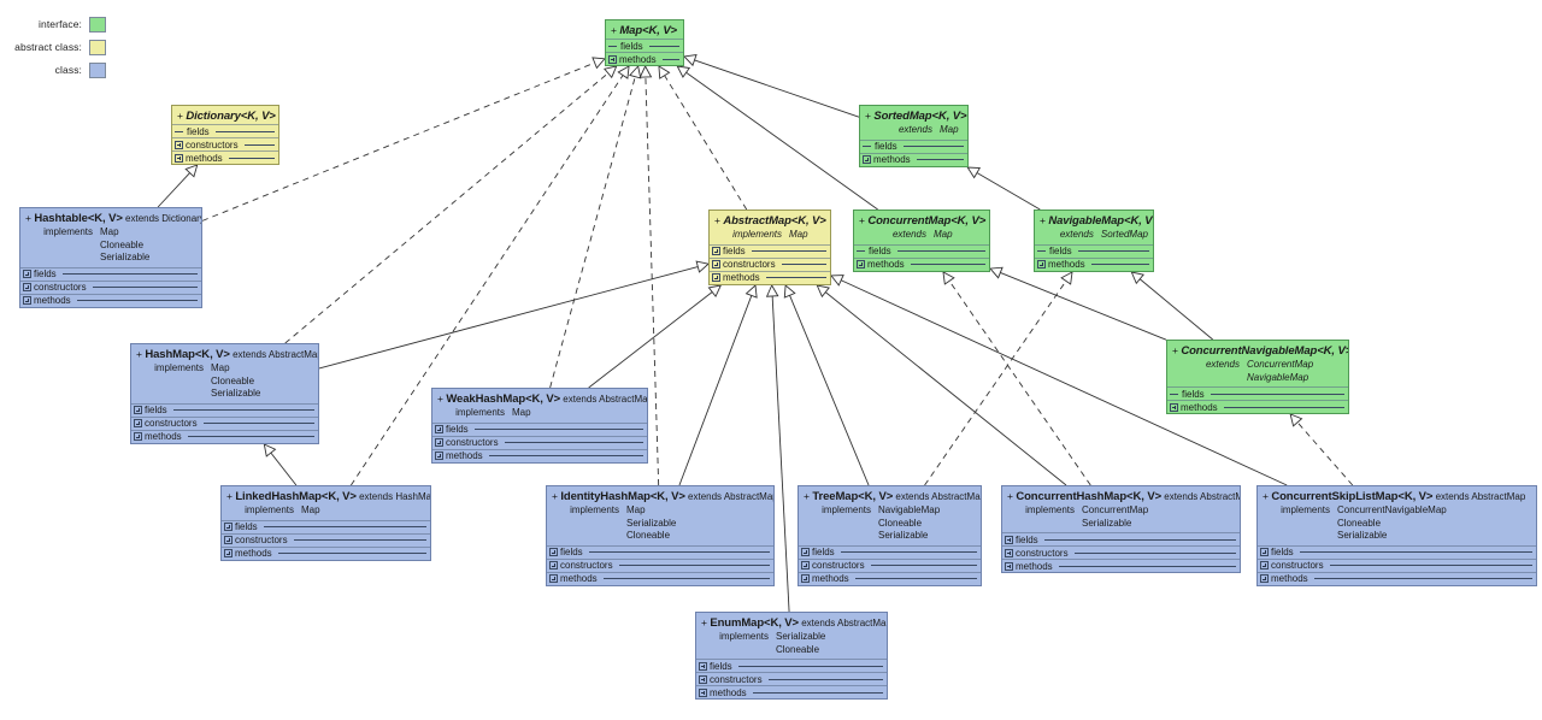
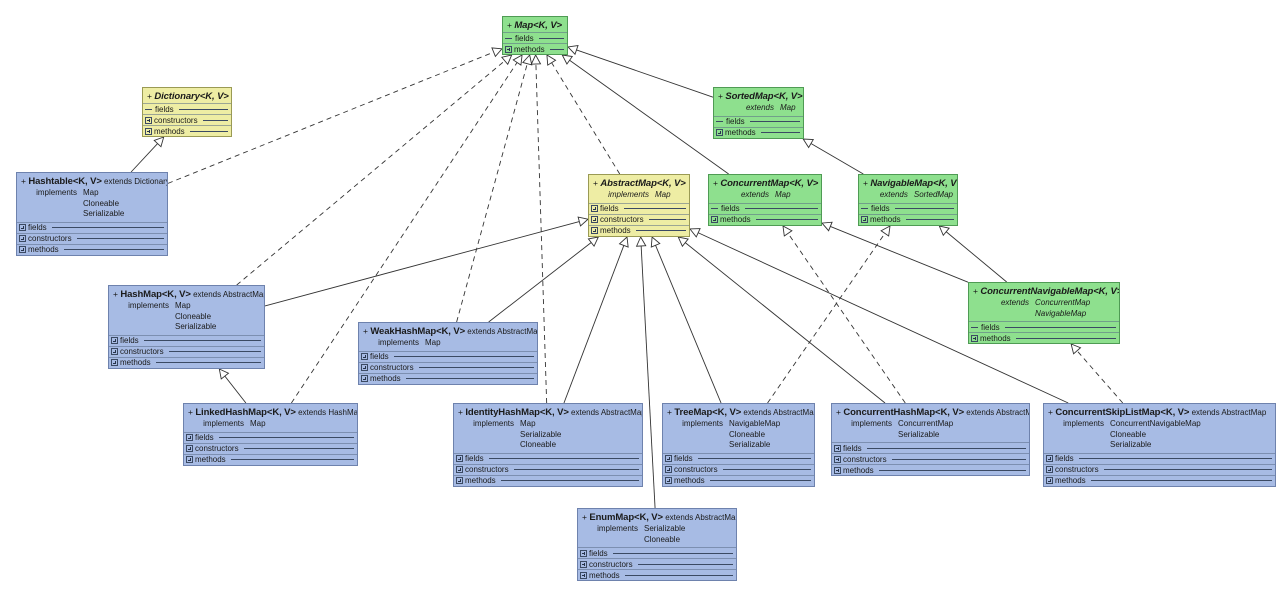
- interface:
- abstract class:
- class:
  + Map<K, V>
  fields
  methods
  + Dictionary<K, V>
  fields
  constructors
  methods
  + SortedMap<K, V>
  extends
  Map
  fields
  methods
  + Hashtable<K, V> extends Dictionar
  implements
  Map
  Cloneable
  Serializable
  fields
  constructors
  methods
  + AbstractMap<K, V>
  implements
  Map
  fields
  constructors
  methods
  + ConcurrentMap<K, V>
  extends
  Map
  fields
  methods
  + NavigableMap<K, V
  extends
  SortedMap
  fields
  methods
  + HashMap<K, V> extends AbstractMa
  implements
  Map
  Cloneable
  Serializable
  fields
  constructors
  methods
  + ConcurrentNavigableMap<K, V
  extends
  ConcurrentMap
  NavigableMap
  fields
  methods
  + WeakHashMap<K, V> extends AbstractMa
  implements
  Map
  fields
  constructors
  methods
  + LinkedHashMap<K, V> extends HashMa
  implements
  Map
  fields
  constructors
  methods
  + IdentityHashMap<K, V> extends AbstractMa
  implements
  Map
  Serializable
  Cloneable
  fields
  constructors
  methods
  + TreeMap<K, V> extends AbstractMa
  implements
  NavigableMap
  Cloneable
  Serializable
  fields
  constructors
  methods
  + ConcurrentHashMap<K, V> extends AbstractM
  implements
  ConcurrentMap
  Serializable
  fields
  constructors
  methods
  + ConcurrentSkipListMap<K, V> extends AbstractMap
  implements
  ConcurrentNavigableMap
  Cloneable
  Serializable
  fields
  constructors
  methods
  + EnumMap<K, V> extends AbstractMa
  implements
  Serializable
  Cloneable
  fields
  constructors
  methods
